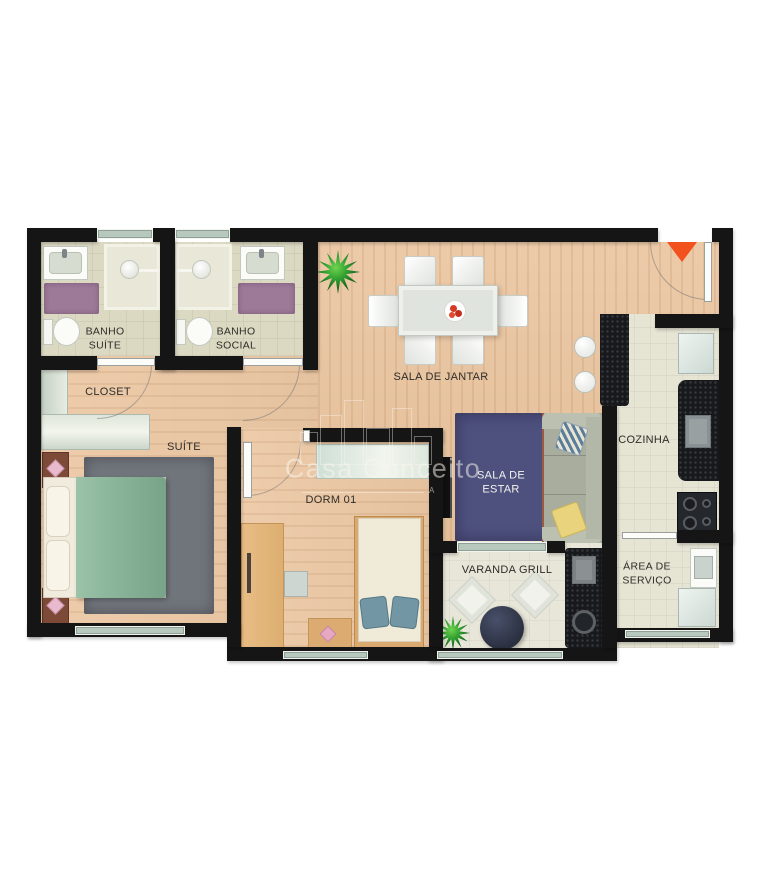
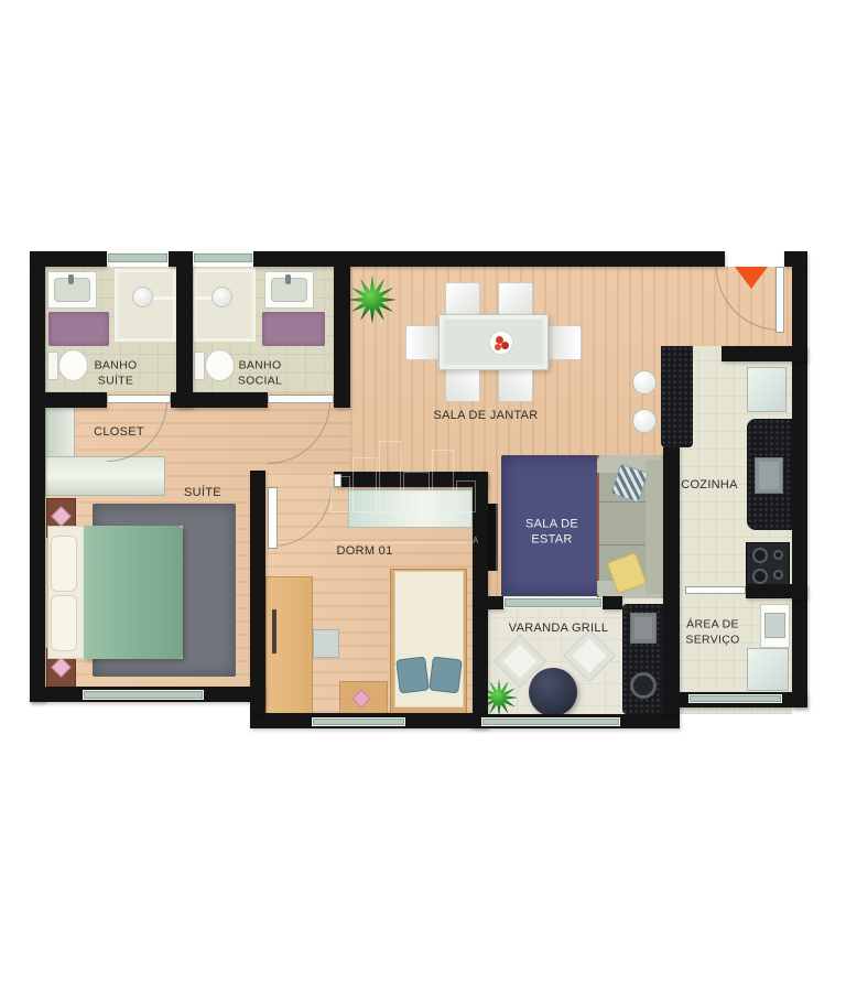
  BANHO
  SUÍTE
  BANHO
  SOCIAL
  SALA DE JANTAR
  CLOSET
  SUÍTE
  DORM 01
  SALA DE
  ESTAR
  COZINHA
  VARANDA GRILL
  ÁREA DE
  SERVIÇO
- Casa Conceito
  A
